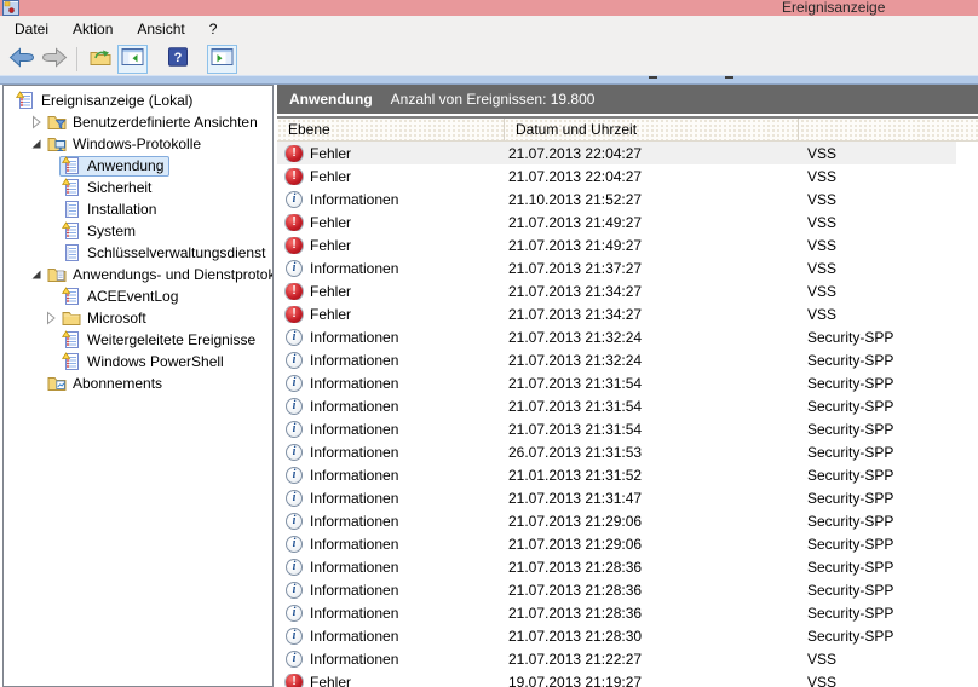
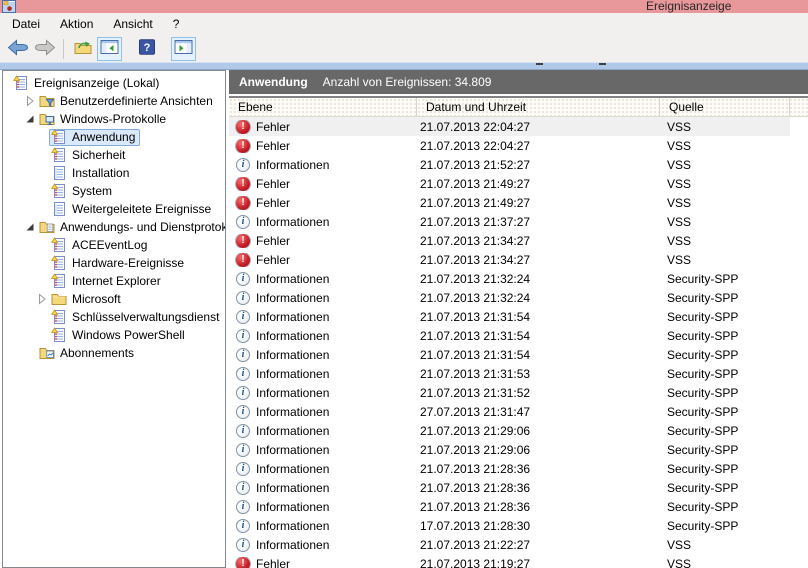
  Ereignisanzeige
  Datei
  Aktion
  Ansicht
  ?
  ?
  Ereignisanzeige (Lokal)
  Benutzerdefinierte Ansichten
  Windows-Protokolle
  Anwendung
  Sicherheit
  Installation
  System
- Schlüsselverwaltungsdienst
+ Weitergeleitete Ereignisse
  Anwendungs- und Dienstprotok
  ACEEventLog
+ Hardware-Ereignisse
+ Internet Explorer
  Microsoft
- Weitergeleitete Ereignisse
+ Schlüsselverwaltungsdienst
  Windows PowerShell
  Abonnements
  Anwendung
- Anzahl von Ereignissen: 19.800
+ Anzahl von Ereignissen: 34.809
  Ebene
  Datum und Uhrzeit
+ Quelle
  !
  Fehler
  21.07.2013 22:04:27
  VSS
  !
  Fehler
  21.07.2013 22:04:27
  VSS
  i
  Informationen
- 21.10.2013 21:52:27
+ 21.07.2013 21:52:27
  VSS
  !
  Fehler
  21.07.2013 21:49:27
  VSS
  !
  Fehler
  21.07.2013 21:49:27
  VSS
  i
  Informationen
  21.07.2013 21:37:27
  VSS
  !
  Fehler
  21.07.2013 21:34:27
  VSS
  !
  Fehler
  21.07.2013 21:34:27
  VSS
  i
  Informationen
  21.07.2013 21:32:24
  Security-SPP
  i
  Informationen
  21.07.2013 21:32:24
  Security-SPP
  i
  Informationen
  21.07.2013 21:31:54
  Security-SPP
  i
  Informationen
  21.07.2013 21:31:54
  Security-SPP
  i
  Informationen
  21.07.2013 21:31:54
  Security-SPP
  i
  Informationen
- 26.07.2013 21:31:53
+ 21.07.2013 21:31:53
  Security-SPP
  i
  Informationen
- 21.01.2013 21:31:52
+ 21.07.2013 21:31:52
  Security-SPP
  i
  Informationen
- 21.07.2013 21:31:47
+ 27.07.2013 21:31:47
  Security-SPP
  i
  Informationen
  21.07.2013 21:29:06
  Security-SPP
  i
  Informationen
  21.07.2013 21:29:06
  Security-SPP
  i
  Informationen
  21.07.2013 21:28:36
  Security-SPP
  i
  Informationen
  21.07.2013 21:28:36
  Security-SPP
  i
  Informationen
  21.07.2013 21:28:36
  Security-SPP
  i
  Informationen
- 21.07.2013 21:28:30
+ 17.07.2013 21:28:30
  Security-SPP
  i
  Informationen
  21.07.2013 21:22:27
  VSS
  !
  Fehler
- 19.07.2013 21:19:27
+ 21.07.2013 21:19:27
  VSS
